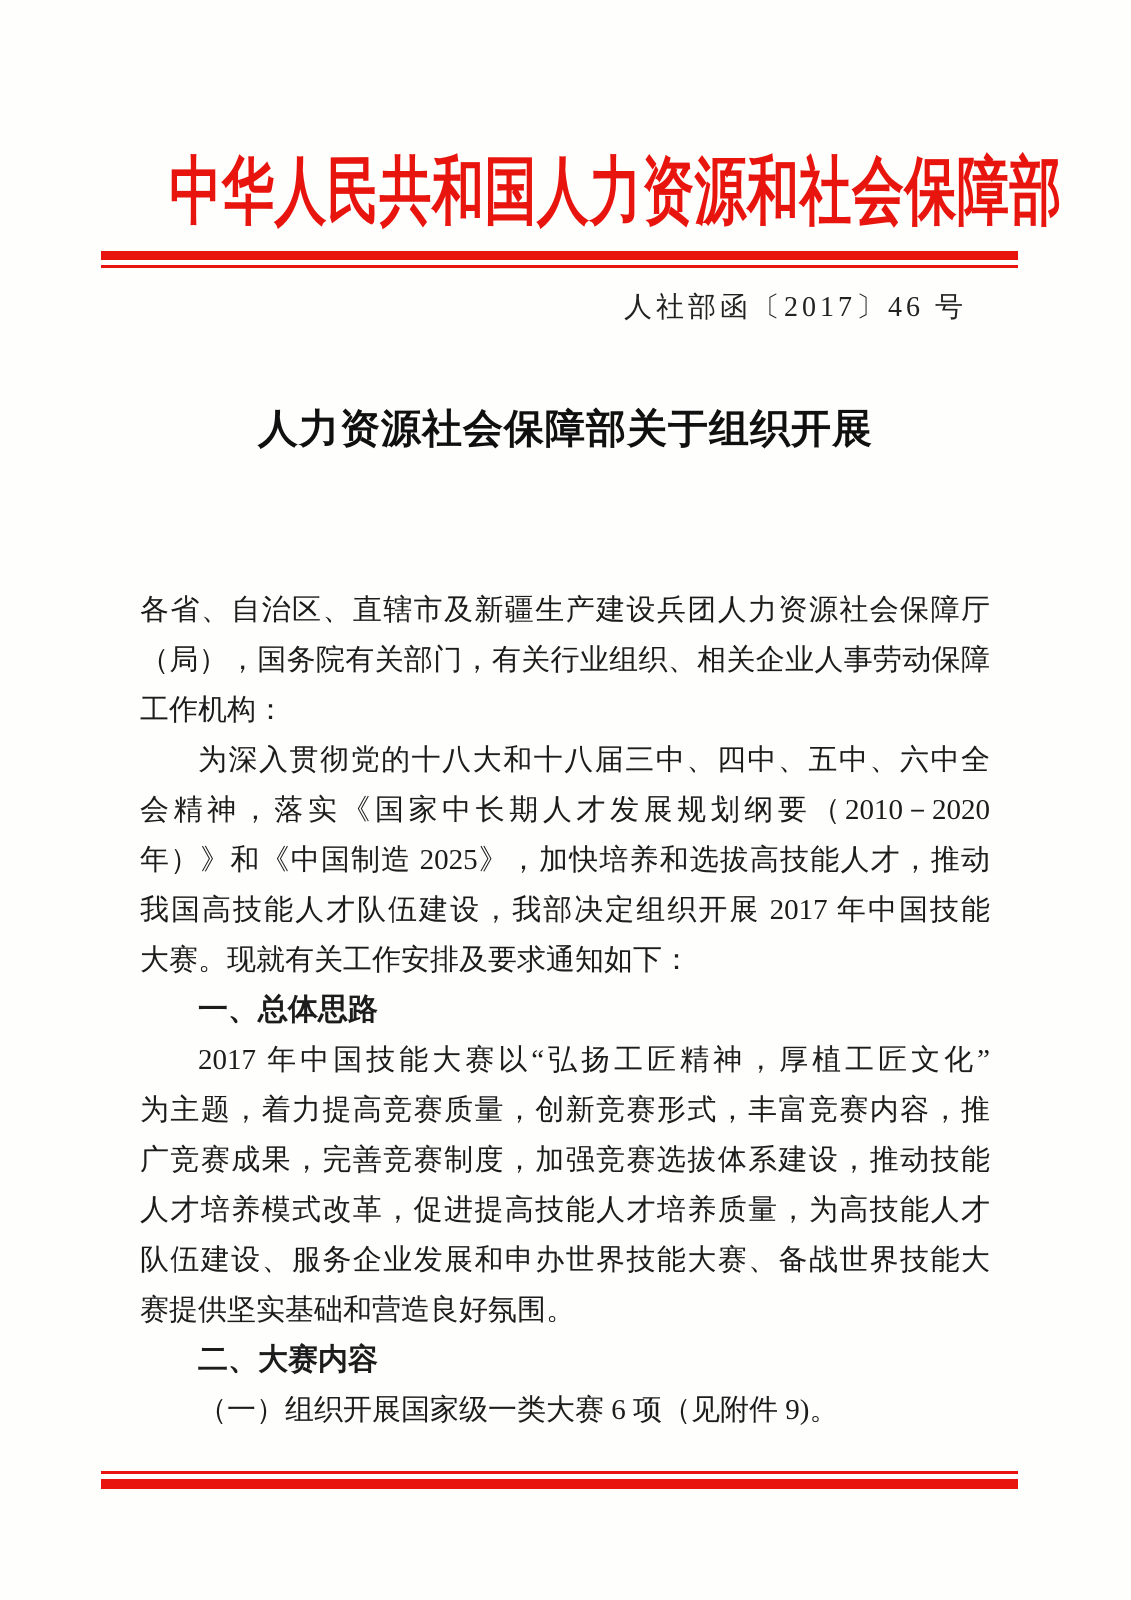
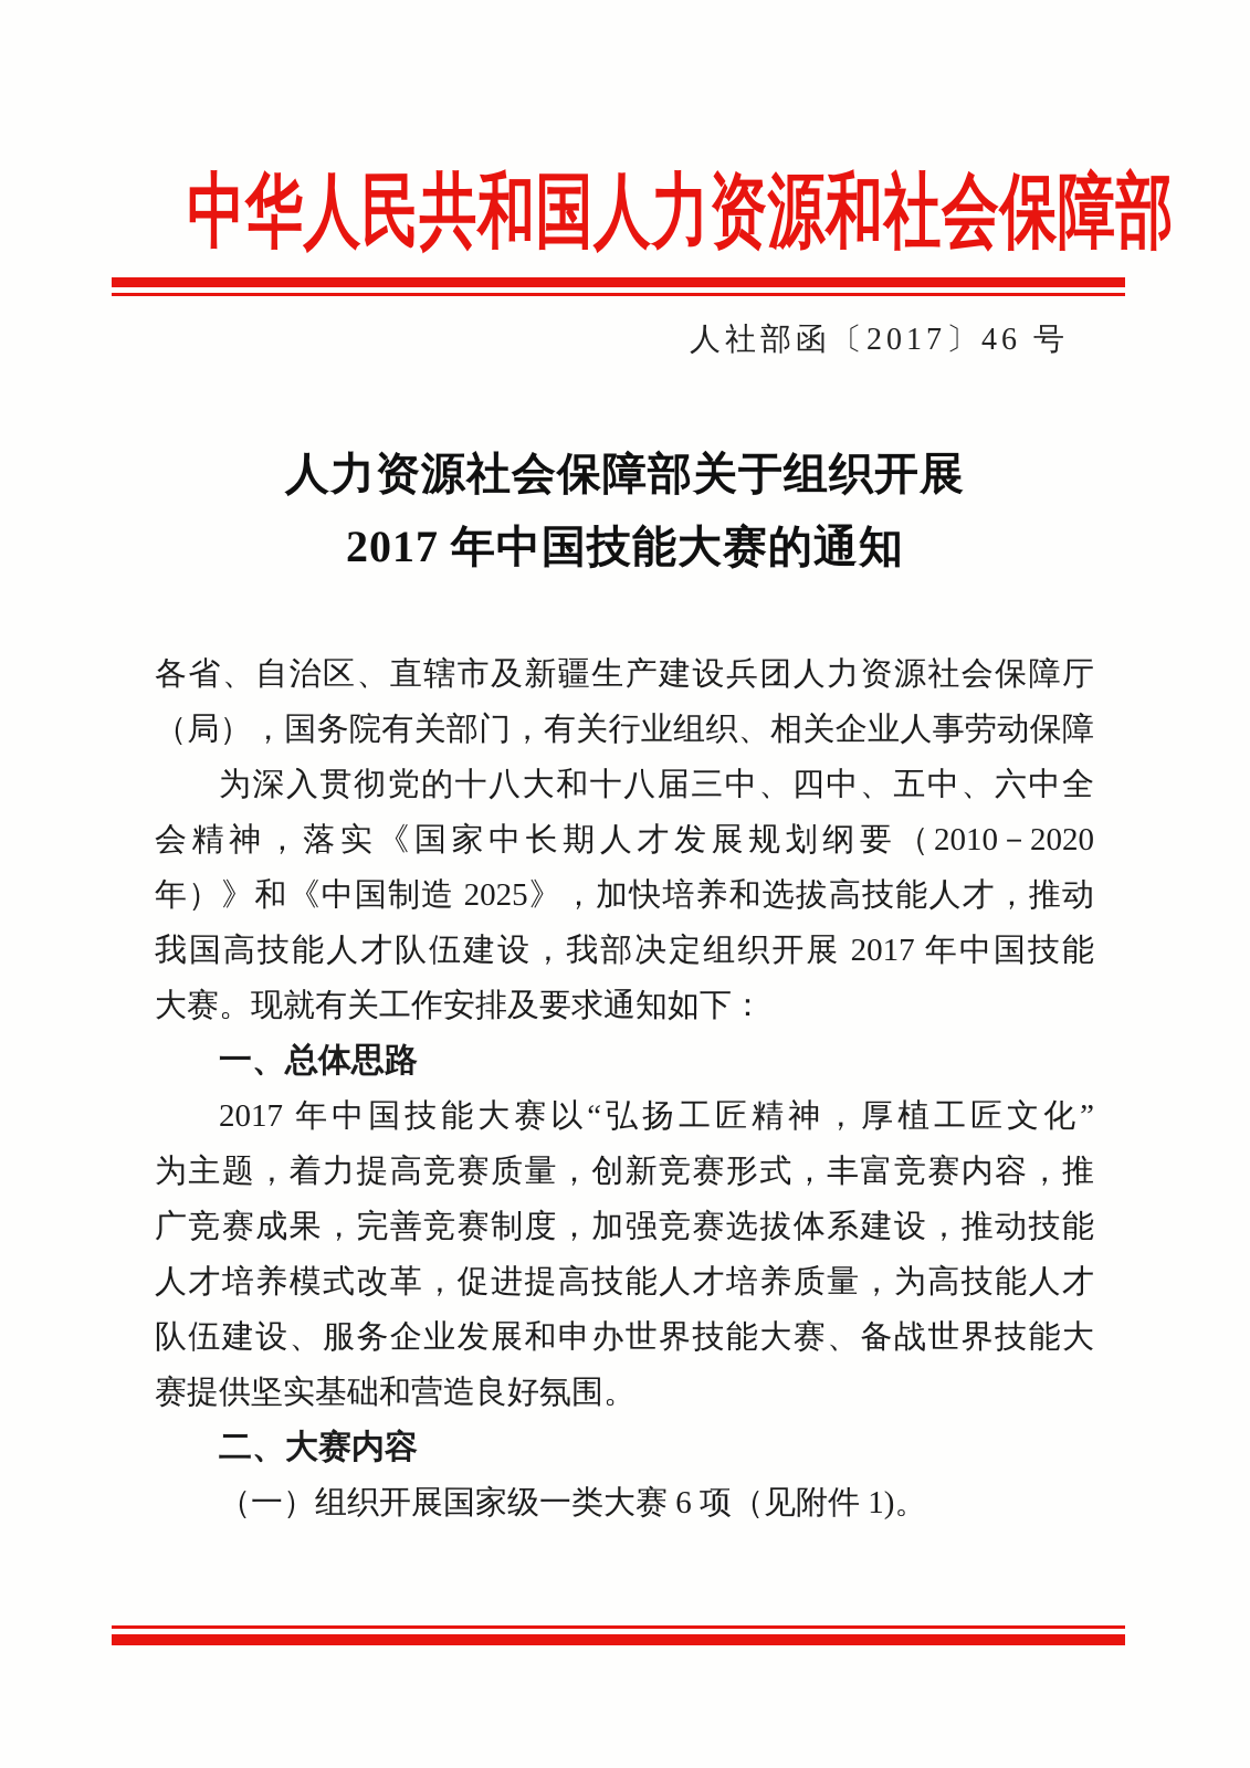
  中华人民共和国人力资源和社会保障部
  人社部函〔2017〕46 号
  人力资源社会保障部关于组织开展
+ 2017 年中国技能大赛的通知
  各省、自治区、直辖市及新疆生产建设兵团人力资源社会保障厅
  （局），国务院有关部门，有关行业组织、相关企业人事劳动保障
- 工作机构：
  为深入贯彻党的十八大和十八届三中、四中、五中、六中全
  会精神，落实《国家中长期人才发展规划纲要（2010－2020
  年）》和《中国制造 2025》，加快培养和选拔高技能人才，推动
  我国高技能人才队伍建设，我部决定组织开展 2017 年中国技能
  大赛。现就有关工作安排及要求通知如下：
  一、总体思路
  2017 年中国技能大赛以“弘扬工匠精神，厚植工匠文化”
  为主题，着力提高竞赛质量，创新竞赛形式，丰富竞赛内容，推
  广竞赛成果，完善竞赛制度，加强竞赛选拔体系建设，推动技能
  人才培养模式改革，促进提高技能人才培养质量，为高技能人才
  队伍建设、服务企业发展和申办世界技能大赛、备战世界技能大
  赛提供坚实基础和营造良好氛围。
  二、大赛内容
- （一）组织开展国家级一类大赛 6 项（见附件 9)。
+ （一）组织开展国家级一类大赛 6 项（见附件 1)。
